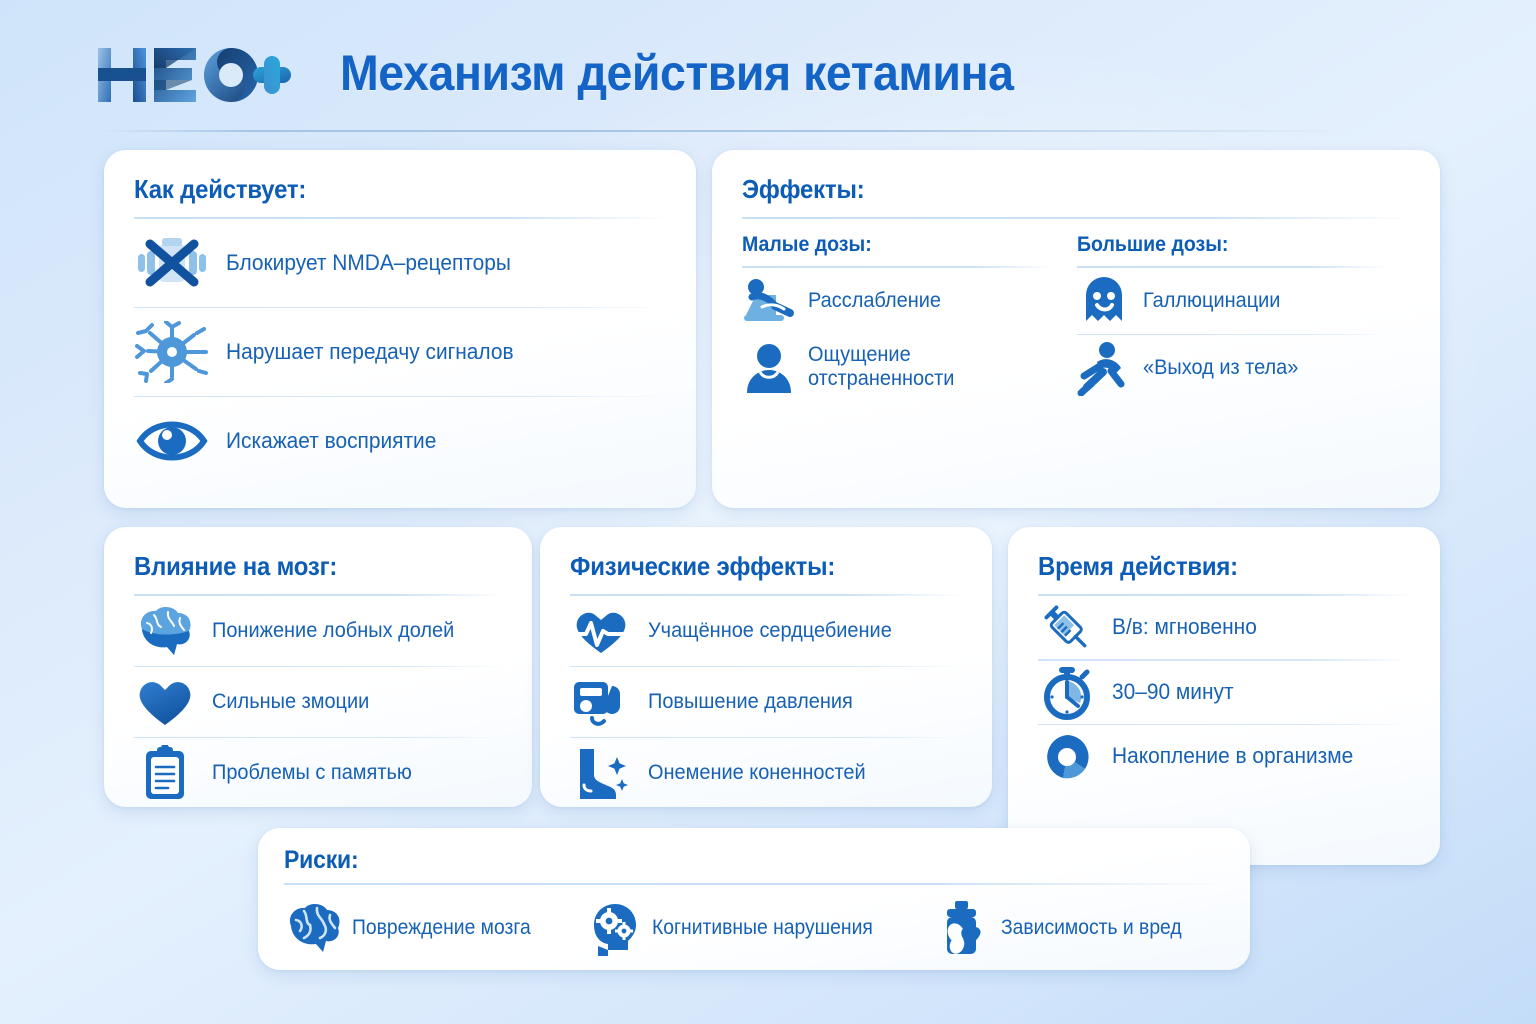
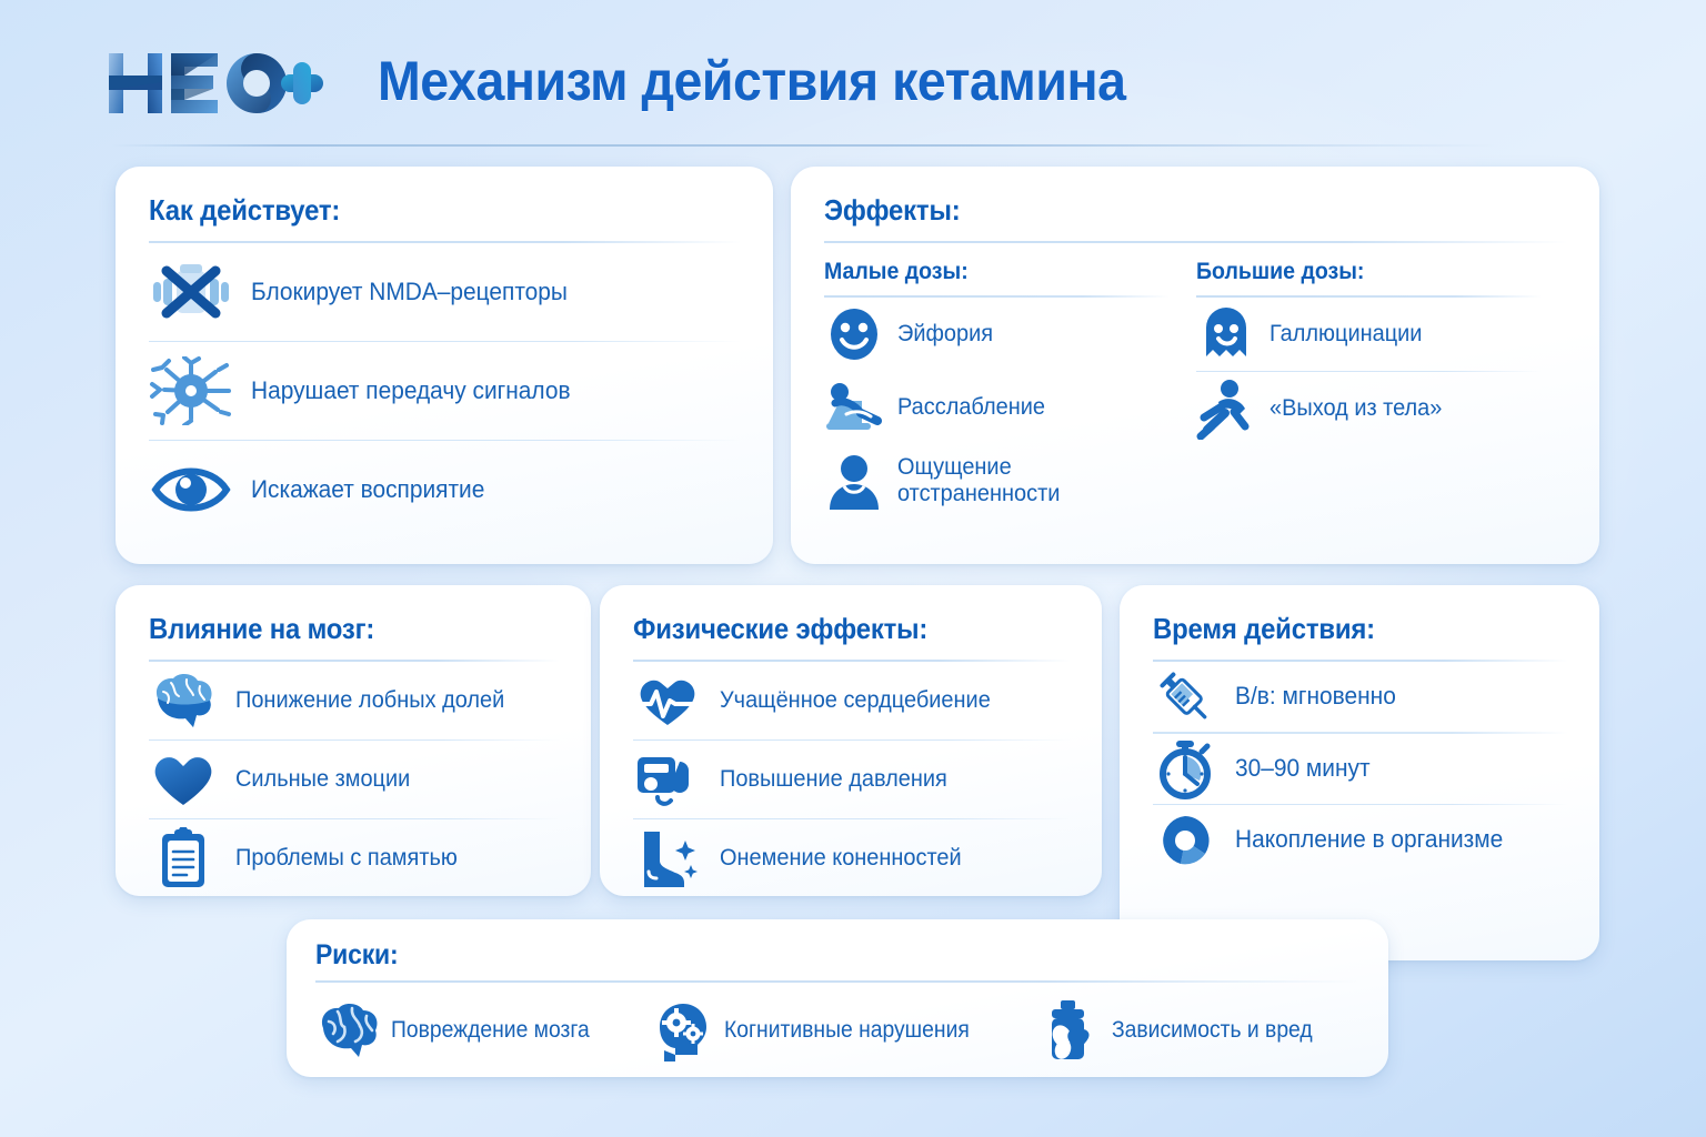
  Механизм действия кетамина
  Как действует:
  Блокирует NMDA–рецепторы
  Нарушает передачу сигналов
  Искажает восприятие
  Эффекты:
  Малые дозы:
+ Эйфория
  Расслабление
  Ощущение отстраненности
  Большие дозы:
  Галлюцинации
  «Выход из тела»
  Влияние на мозг:
  Понижение лобных долей
  Сильные змоции
  Проблемы с памятью
  Физические эффекты:
  Учащённое сердцебиение
  Повышение давления
  Онемение коненностей
  Время действия:
  В/в: мгновенно
  30–90 минут
  Накопление в организме
  Риски:
  Повреждение мозга
  Когнитивные нарушения
  Зависимость и вред
